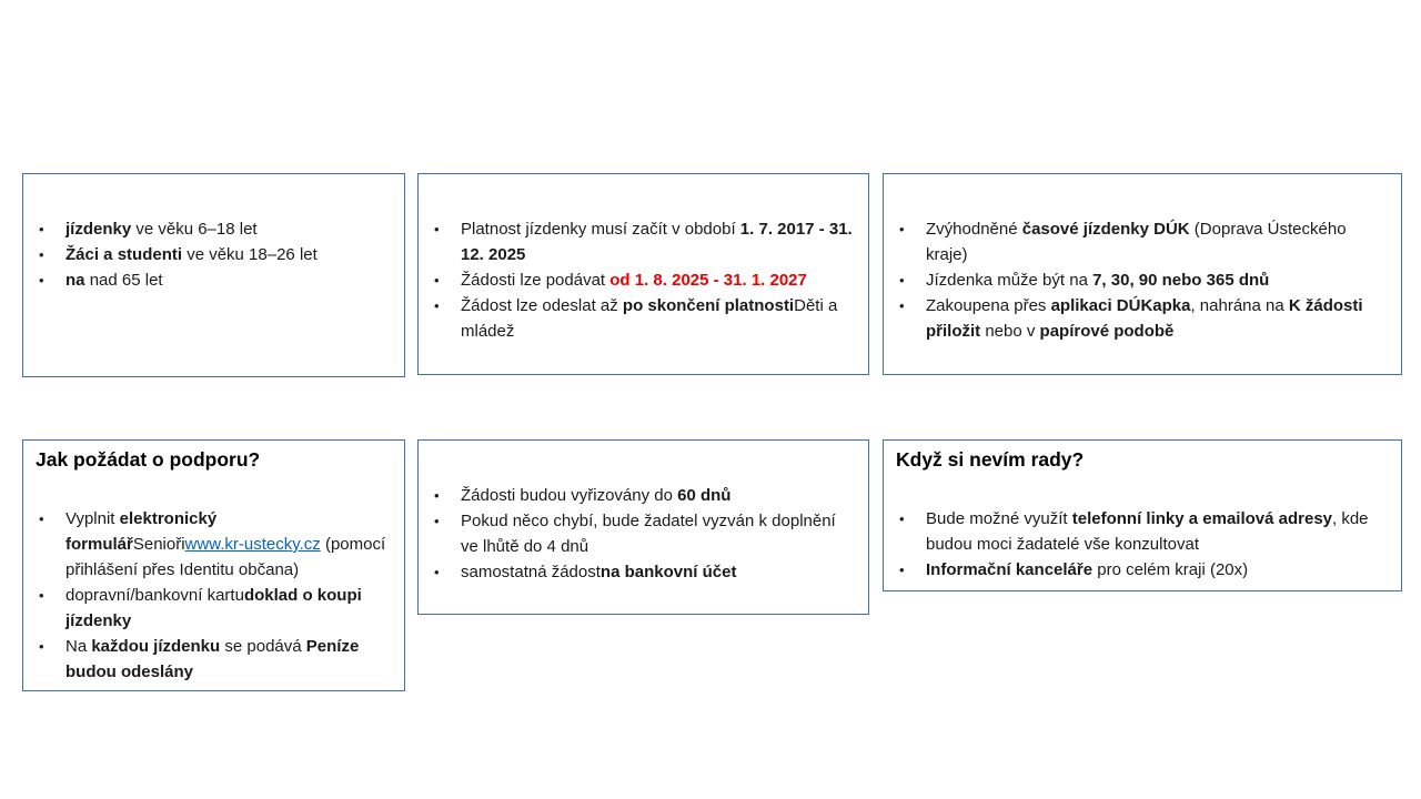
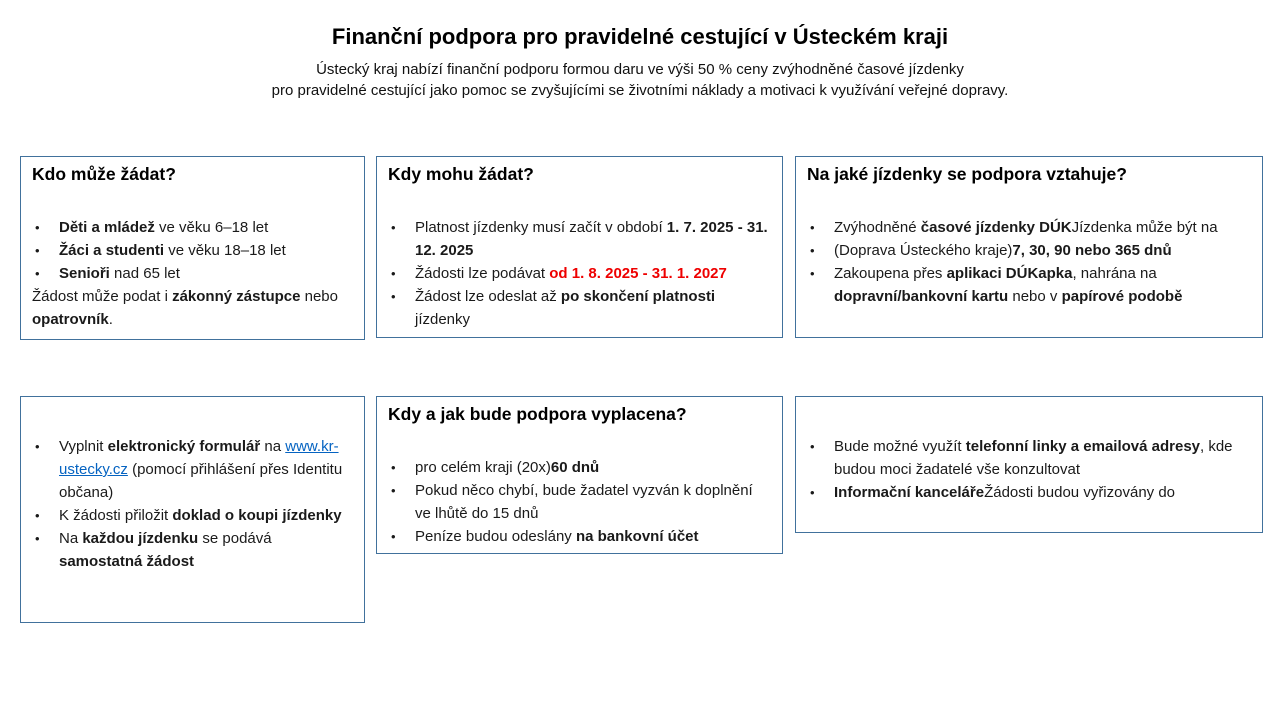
+ Finanční podpora pro pravidelné cestující v Ústeckém kraji
+ Ústecký kraj nabízí finanční podporu formou daru ve výši 50 % ceny zvýhodněné časové jízdenky
+ pro pravidelné cestující jako pomoc se zvyšujícími se životními náklady a motivaci k využívání veřejné dopravy.
+ Kdo může žádat?
  •
- jízdenky ve věku 6–18 let
+ Děti a mládež ve věku 6–18 let
  •
- Žáci a studenti ve věku 18–26 let
+ Žáci a studenti ve věku 18–18 let
  •
- na nad 65 let
+ Senioři nad 65 let
+ Žádost může podat i zákonný zástupce nebo opatrovník.
+ Kdy mohu žádat?
  •
- Platnost jízdenky musí začít v období 1. 7. 2017 - 31. 12. 2025
+ Platnost jízdenky musí začít v období 1. 7. 2025 - 31. 12. 2025
  •
  Žádosti lze podávat od 1. 8. 2025 - 31. 1. 2027
  •
- Žádost lze odeslat až po skončení platnostiDěti a mládež
+ Žádost lze odeslat až po skončení platnosti jízdenky
+ Na jaké jízdenky se podpora vztahuje?
  •
- Zvýhodněné časové jízdenky DÚK (Doprava Ústeckého kraje)
+ Zvýhodněné časové jízdenky DÚKJízdenka může být na
  •
- Jízdenka může být na 7, 30, 90 nebo 365 dnů
+ (Doprava Ústeckého kraje)7, 30, 90 nebo 365 dnů
  •
- Zakoupena přes aplikaci DÚKapka, nahrána na K žádosti přiložit nebo v papírové podobě
+ Zakoupena přes aplikaci DÚKapka, nahrána na dopravní/bankovní kartu nebo v papírové podobě
- Jak požádat o podporu?
  •
- Vyplnit elektronický formulářSeniořiwww.kr-ustecky.cz (pomocí přihlášení přes Identitu občana)
+ Vyplnit elektronický formulář na www.kr-ustecky.cz (pomocí přihlášení přes Identitu občana)
  •
- dopravní/bankovní kartudoklad o koupi jízdenky
+ K žádosti přiložit doklad o koupi jízdenky
  •
- Na každou jízdenku se podává Peníze budou odeslány
+ Na každou jízdenku se podává samostatná žádost
+ Kdy a jak bude podpora vyplacena?
  •
- Žádosti budou vyřizovány do 60 dnů
+ pro celém kraji (20x)60 dnů
  •
- Pokud něco chybí, bude žadatel vyzván k doplnění ve lhůtě do 4 dnů
+ Pokud něco chybí, bude žadatel vyzván k doplnění ve lhůtě do 15 dnů
  •
- samostatná žádostna bankovní účet
+ Peníze budou odeslány na bankovní účet
- Když si nevím rady?
  •
  Bude možné využít telefonní linky a emailová adresy, kde budou moci žadatelé vše konzultovat
  •
- Informační kanceláře pro celém kraji (20x)
+ Informační kancelářeŽádosti budou vyřizovány do
